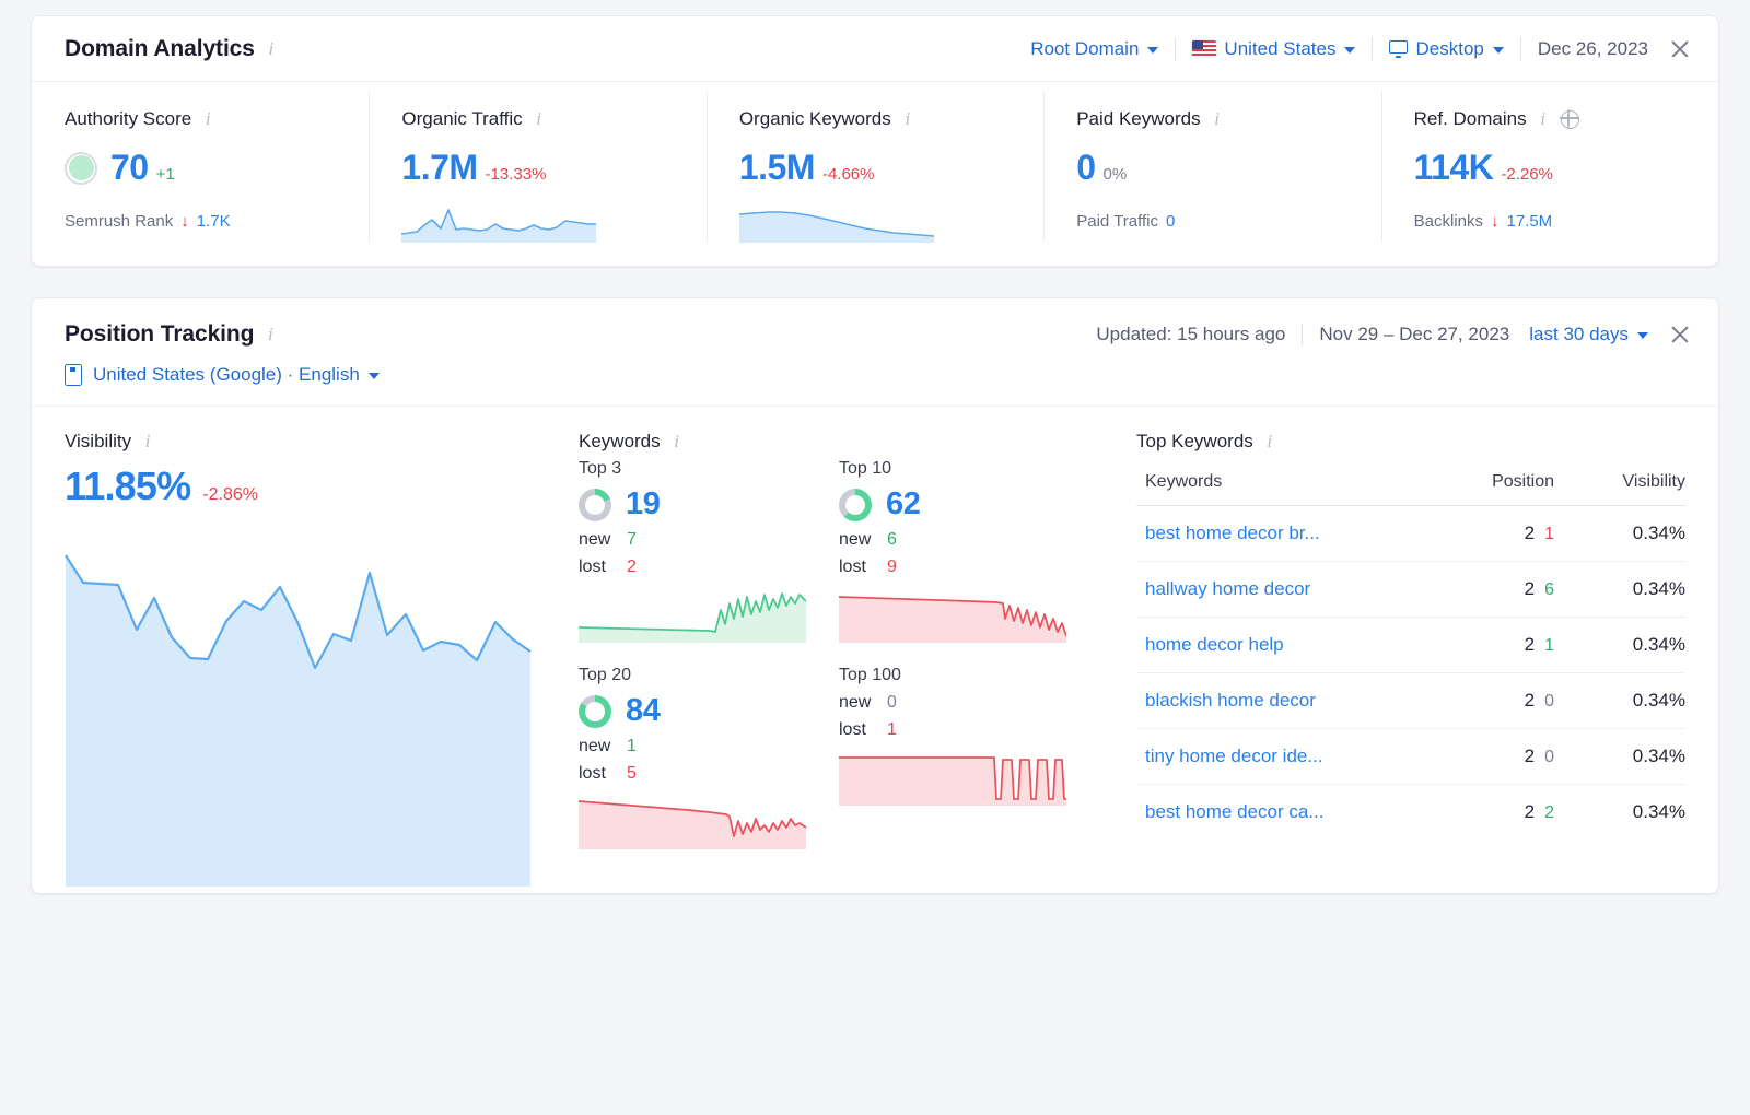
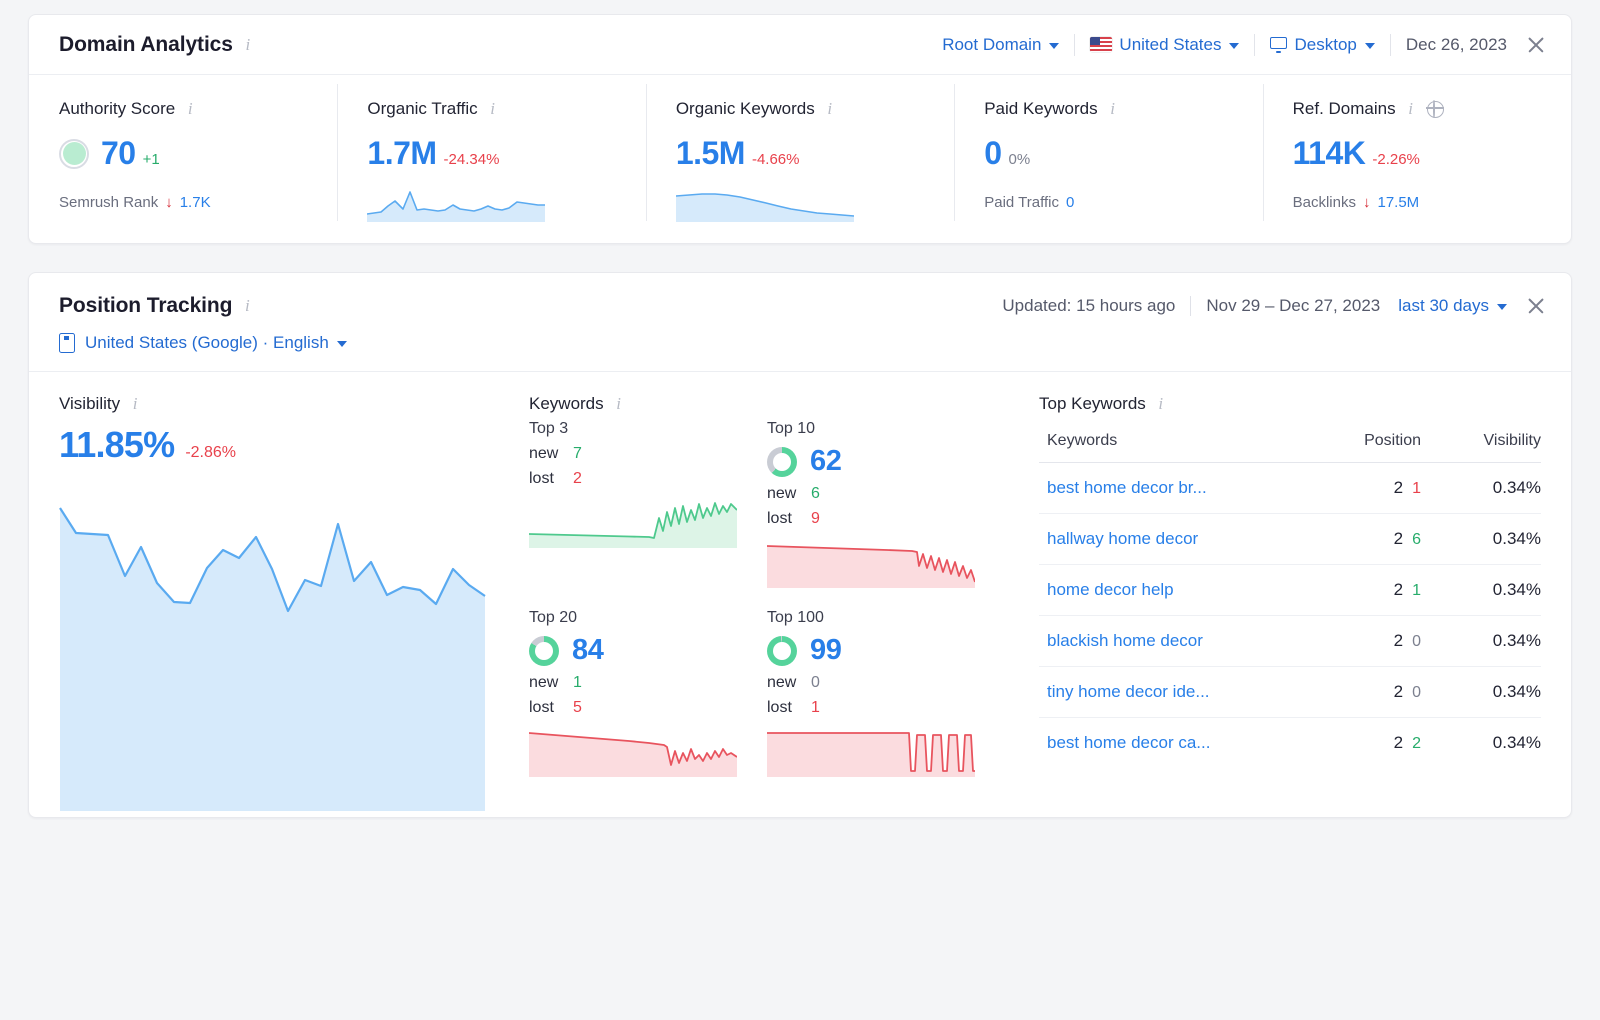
  Domain Analytics
  i
  Root Domain
  United States
  Desktop
  Dec 26, 2023
  Authority Score
  i
  70
  +1
  Semrush Rank
  ↓
  1.7K
  Organic Traffic
  i
  1.7M
- -13.33%
+ -24.34%
  Organic Keywords
  i
  1.5M
  -4.66%
  Paid Keywords
  i
  0
  0%
  Paid Traffic
  0
  Ref. Domains
  i
  114K
  -2.26%
  Backlinks
  ↓
  17.5M
  Position Tracking
  i
  Updated: 15 hours ago
  Nov 29 – Dec 27, 2023
  last 30 days
  United States (Google) · English
  Visibility
  i
  11.85%
  -2.86%
  Keywords
  i
  Top 3
- 19
  new
  7
  lost
  2
  Top 10
  62
  new
  6
  lost
  9
  Top 20
  84
  new
  1
  lost
  5
  Top 100
+ 99
  new
  0
  lost
  1
  Top Keywords
  i
  Keywords	Position	Visibility
  best home decor br...	2 1	0.34%
  hallway home decor	2 6	0.34%
  home decor help	2 1	0.34%
  blackish home decor	2 0	0.34%
  tiny home decor ide...	2 0	0.34%
  best home decor ca...	2 2	0.34%
